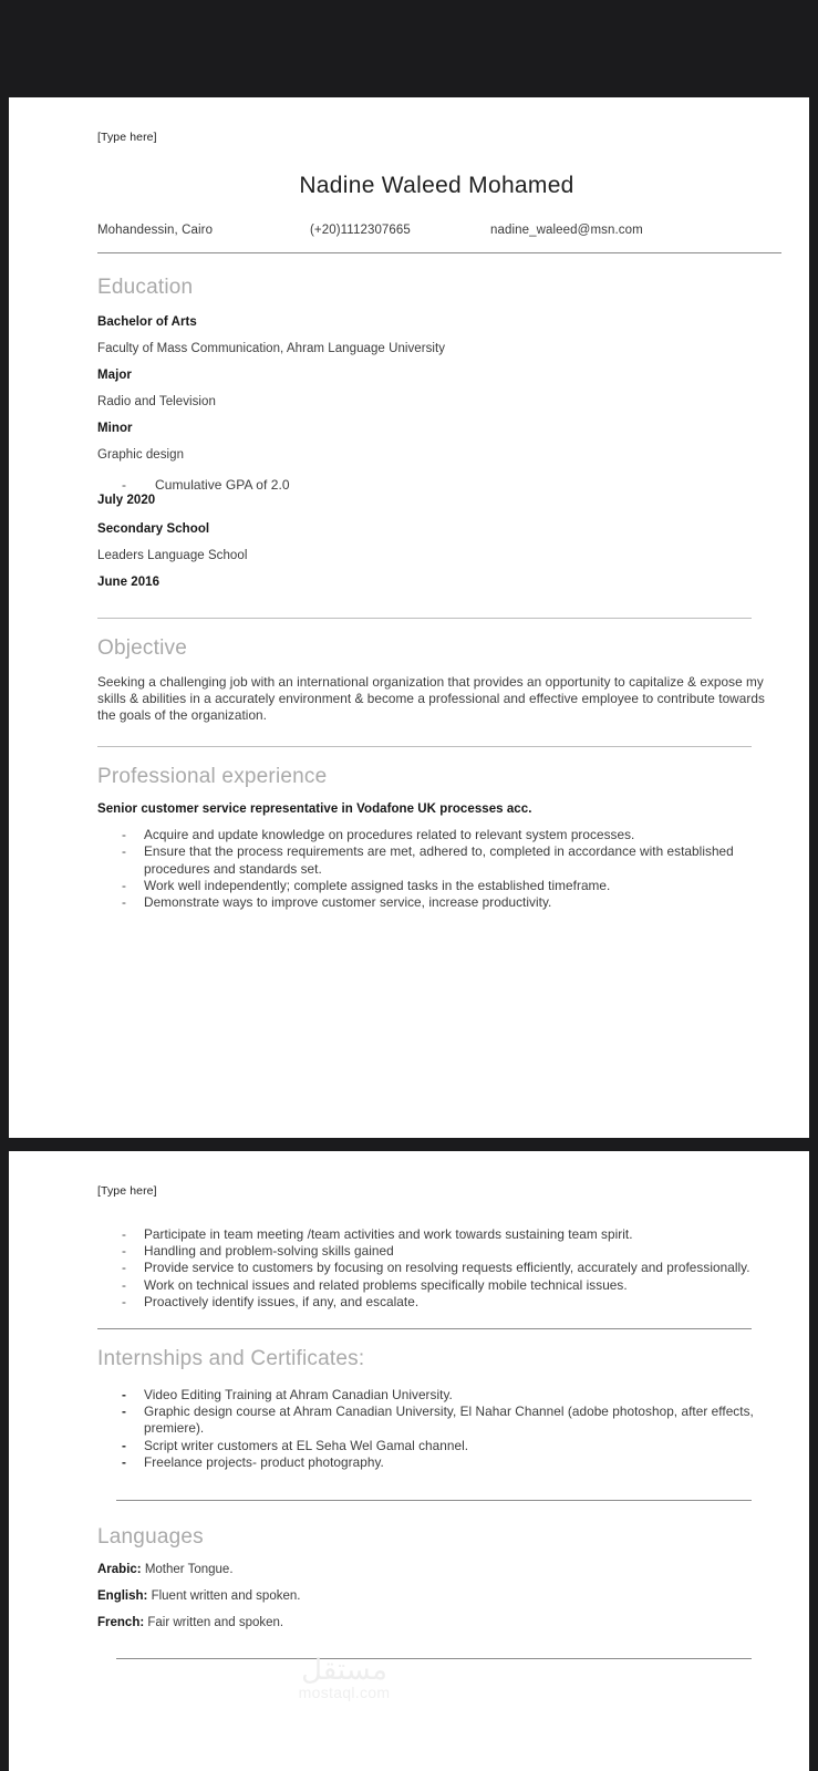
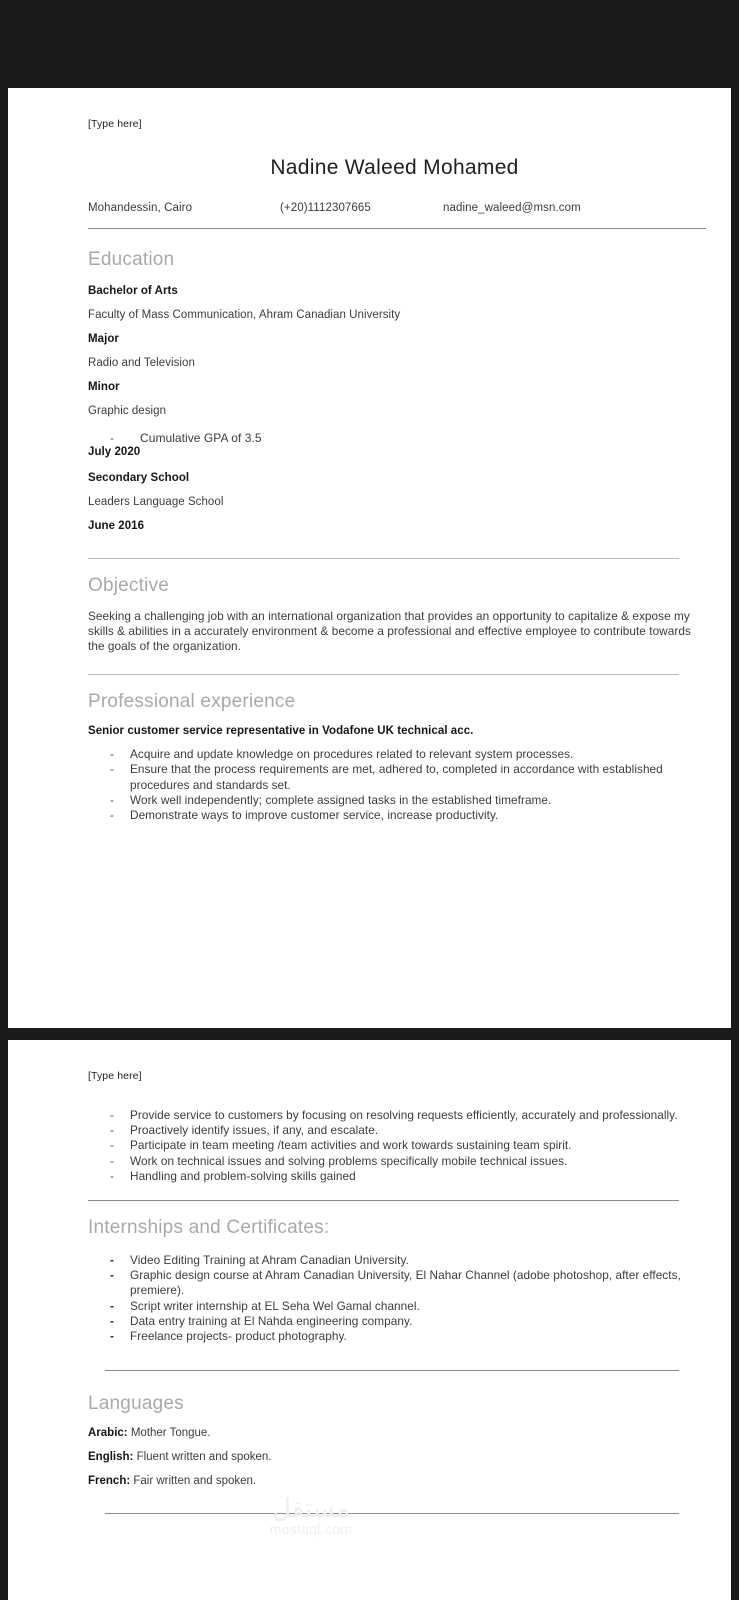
  [Type here]
  Nadine Waleed Mohamed
  Mohandessin, Cairo
  (+20)1112307665
  nadine_waleed@msn.com
  Education
  Bachelor of Arts
- Faculty of Mass Communication, Ahram Language University
+ Faculty of Mass Communication, Ahram Canadian University
  Major
  Radio and Television
  Minor
  Graphic design
- Cumulative GPA of 2.0
+ Cumulative GPA of 3.5
  July 2020
  Secondary School
  Leaders Language School
  June 2016
  Objective
  Seeking a challenging job with an international organization that provides an opportunity to capitalize & expose my skills & abilities in a accurately environment & become a professional and effective employee to contribute towards the goals of the organization.
  Professional experience
- Senior customer service representative in Vodafone UK processes acc.
+ Senior customer service representative in Vodafone UK technical acc.
  Acquire and update knowledge on procedures related to relevant system processes.
  Ensure that the process requirements are met, adhered to, completed in accordance with established procedures and standards set.
  Work well independently; complete assigned tasks in the established timeframe.
  Demonstrate ways to improve customer service, increase productivity.
  [Type here]
- Participate in team meeting /team activities and work towards sustaining team spirit.
+ Provide service to customers by focusing on resolving requests efficiently, accurately and professionally.
- Handling and problem-solving skills gained
+ Proactively identify issues, if any, and escalate.
- Provide service to customers by focusing on resolving requests efficiently, accurately and professionally.
+ Participate in team meeting /team activities and work towards sustaining team spirit.
- Work on technical issues and related problems specifically mobile technical issues.
+ Work on technical issues and solving problems specifically mobile technical issues.
- Proactively identify issues, if any, and escalate.
+ Handling and problem-solving skills gained
  Internships and Certificates:
  Video Editing Training at Ahram Canadian University.
  Graphic design course at Ahram Canadian University, El Nahar Channel (adobe photoshop, after effects, premiere).
- Script writer customers at EL Seha Wel Gamal channel.
+ Script writer internship at EL Seha Wel Gamal channel.
+ Data entry training at El Nahda engineering company.
  Freelance projects- product photography.
  Languages
  Arabic: Mother Tongue.
  English: Fluent written and spoken.
  French: Fair written and spoken.
  مستقل
